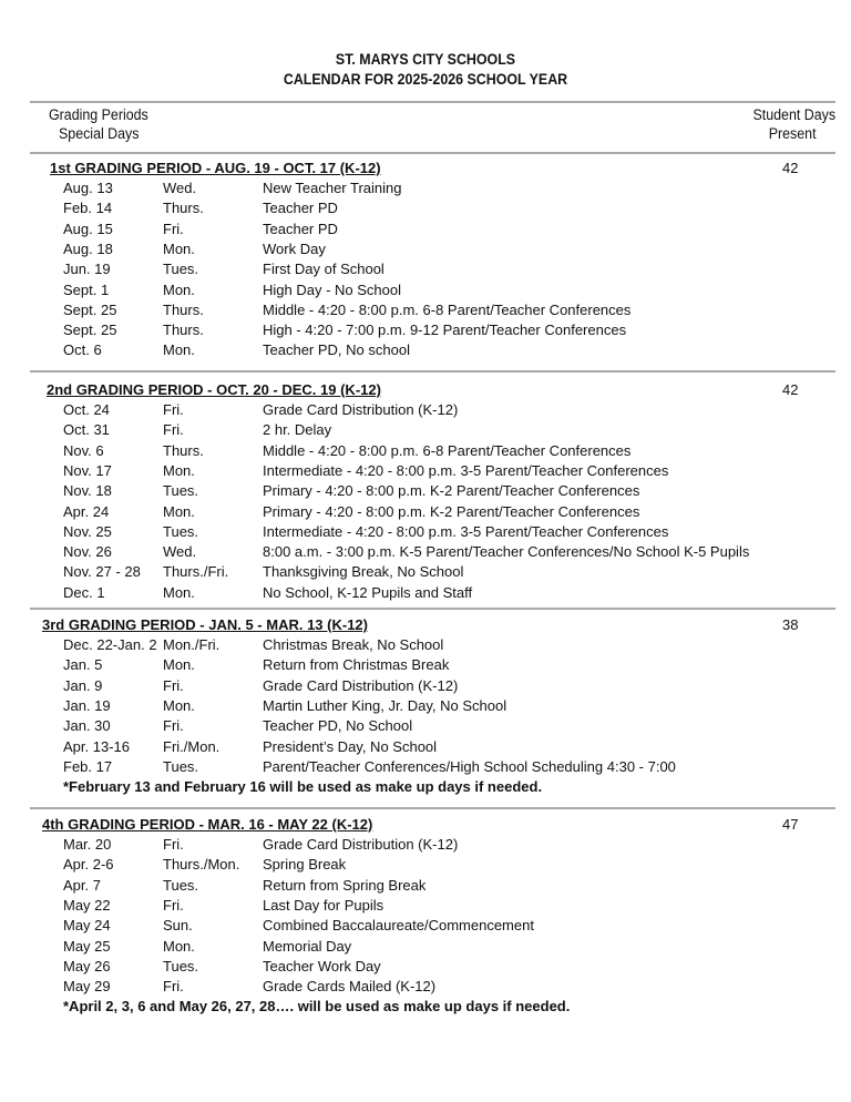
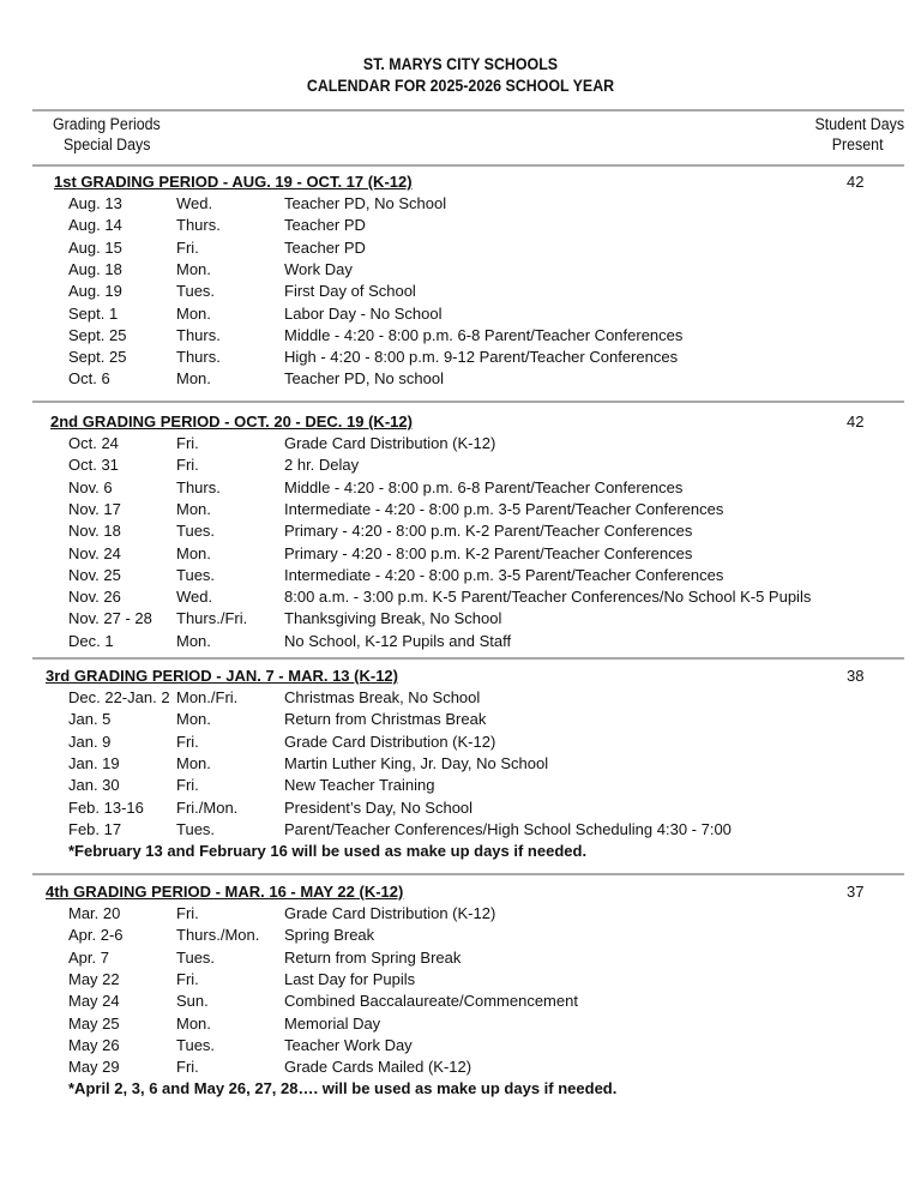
  ST. MARYS CITY SCHOOLS
  CALENDAR FOR 2025-2026 SCHOOL YEAR
  Grading Periods
  Special Days
  Student Days
  Present
  1st GRADING PERIOD - AUG. 19 - OCT. 17 (K-12)
  42
  Aug. 13
  Wed.
- New Teacher Training
+ Teacher PD, No School
- Feb. 14
+ Aug. 14
  Thurs.
  Teacher PD
  Aug. 15
  Fri.
  Teacher PD
  Aug. 18
  Mon.
  Work Day
- Jun. 19
+ Aug. 19
  Tues.
  First Day of School
  Sept. 1
  Mon.
- High Day - No School
+ Labor Day - No School
  Sept. 25
  Thurs.
  Middle - 4:20 - 8:00 p.m. 6-8 Parent/Teacher Conferences
  Sept. 25
  Thurs.
- High - 4:20 - 7:00 p.m. 9-12 Parent/Teacher Conferences
+ High - 4:20 - 8:00 p.m. 9-12 Parent/Teacher Conferences
  Oct. 6
  Mon.
  Teacher PD, No school
  2nd GRADING PERIOD - OCT. 20 - DEC. 19 (K-12)
  42
  Oct. 24
  Fri.
  Grade Card Distribution (K-12)
  Oct. 31
  Fri.
  2 hr. Delay
  Nov. 6
  Thurs.
  Middle - 4:20 - 8:00 p.m. 6-8 Parent/Teacher Conferences
  Nov. 17
  Mon.
  Intermediate - 4:20 - 8:00 p.m. 3-5 Parent/Teacher Conferences
  Nov. 18
  Tues.
  Primary - 4:20 - 8:00 p.m. K-2 Parent/Teacher Conferences
- Apr. 24
+ Nov. 24
  Mon.
  Primary - 4:20 - 8:00 p.m. K-2 Parent/Teacher Conferences
  Nov. 25
  Tues.
  Intermediate - 4:20 - 8:00 p.m. 3-5 Parent/Teacher Conferences
  Nov. 26
  Wed.
  8:00 a.m. - 3:00 p.m. K-5 Parent/Teacher Conferences/No School K-5 Pupils
  Nov. 27 - 28
  Thurs./Fri.
  Thanksgiving Break, No School
  Dec. 1
  Mon.
  No School, K-12 Pupils and Staff
- 3rd GRADING PERIOD - JAN. 5 - MAR. 13 (K-12)
+ 3rd GRADING PERIOD - JAN. 7 - MAR. 13 (K-12)
  38
  Dec. 22-Jan. 2
  Mon./Fri.
  Christmas Break, No School
  Jan. 5
  Mon.
  Return from Christmas Break
  Jan. 9
  Fri.
  Grade Card Distribution (K-12)
  Jan. 19
  Mon.
  Martin Luther King, Jr. Day, No School
  Jan. 30
  Fri.
- Teacher PD, No School
+ New Teacher Training
- Apr. 13-16
+ Feb. 13-16
  Fri./Mon.
  President’s Day, No School
  Feb. 17
  Tues.
  Parent/Teacher Conferences/High School Scheduling 4:30 - 7:00
  *February 13 and February 16 will be used as make up days if needed.
  4th GRADING PERIOD - MAR. 16 - MAY 22 (K-12)
- 47
+ 37
  Mar. 20
  Fri.
  Grade Card Distribution (K-12)
  Apr. 2-6
  Thurs./Mon.
  Spring Break
  Apr. 7
  Tues.
  Return from Spring Break
  May 22
  Fri.
  Last Day for Pupils
  May 24
  Sun.
  Combined Baccalaureate/Commencement
  May 25
  Mon.
  Memorial Day
  May 26
  Tues.
  Teacher Work Day
  May 29
  Fri.
  Grade Cards Mailed (K-12)
  *April 2, 3, 6 and May 26, 27, 28…. will be used as make up days if needed.
